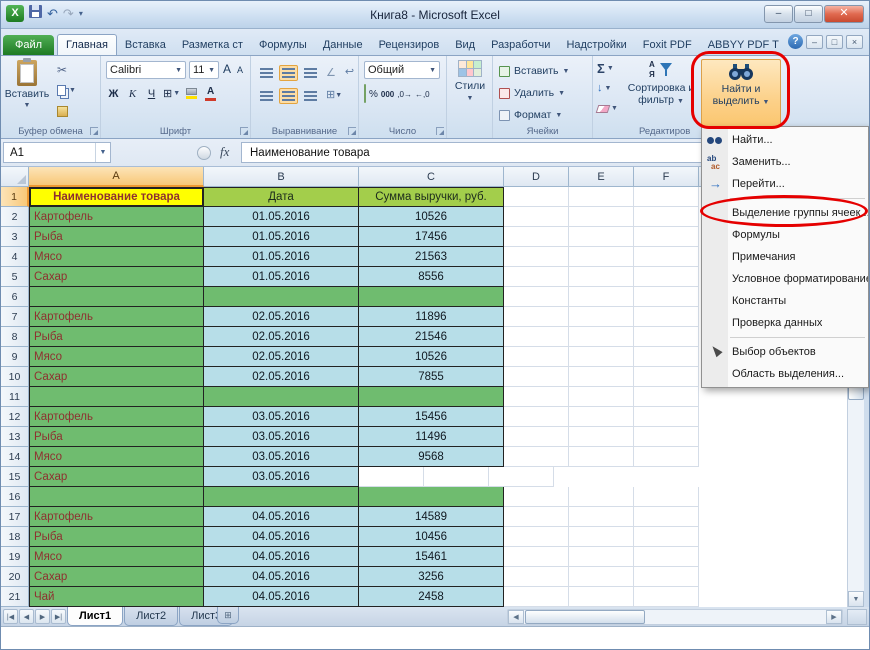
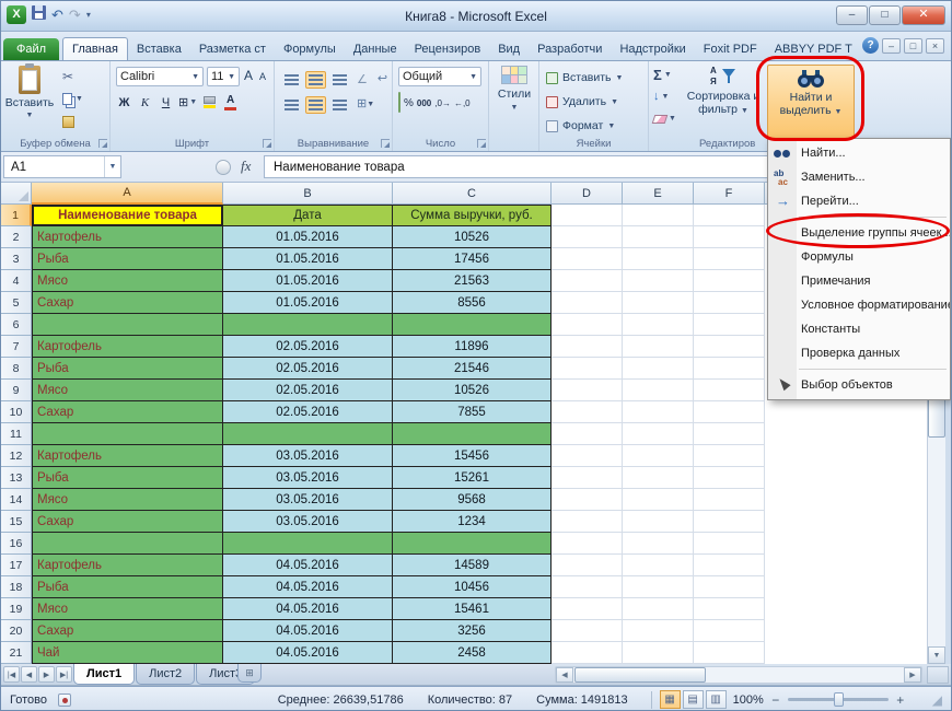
  X
  ↶
  ↷
  ▾
  Книга8 - Microsoft Excel
  –
  □
  ✕
  Файл
  Главная
  Вставка
  Разметка ст
  Формулы
  Данные
  Рецензиров
  Вид
  Разработчи
  Надстройки
  Foxit PDF
  ABBYY PDF T
  ?
  –
  □
  ×
  Вставить
  ✂
  Буфер обмена
  Calibri
  11
  А
  А
  Ж
  К
  Ч
  ⊞
  А
  Шрифт
  ∠
  ↩
  ⊞
  Выравнивание
  Общий
  %
  000
  ,0→
  ←,0
  Число
  Стили
  Вставить
  Удалить
  Формат
  Ячейки
  Σ
  ↓
  А
  Я
  Сортировка и фильтр
  Найти и выделить
  Редактиров
  A1
  fx
  Наименование товара
  A
  B
  C
  D
  E
  F
  1
  Наименование товара
  Дата
  Сумма выручки, руб.
  2
  Картофель
  01.05.2016
  10526
  3
  Рыба
  01.05.2016
  17456
  4
  Мясо
  01.05.2016
  21563
  5
  Сахар
  01.05.2016
  8556
  6
  7
  Картофель
  02.05.2016
  11896
  8
  Рыба
  02.05.2016
  21546
  9
  Мясо
  02.05.2016
  10526
  10
  Сахар
  02.05.2016
  7855
  11
  12
  Картофель
  03.05.2016
  15456
  13
  Рыба
  03.05.2016
- 11496
+ 15261
  14
  Мясо
  03.05.2016
  9568
  15
  Сахар
  03.05.2016
+ 1234
  16
  17
  Картофель
  04.05.2016
  14589
  18
  Рыба
  04.05.2016
  10456
  19
  Мясо
  04.05.2016
  15461
  20
  Сахар
  04.05.2016
  3256
  21
  Чай
  04.05.2016
  2458
  Лист1
  Лист2
  Лист
  ⊞
+ Готово
+ Среднее: 26639,51786
+ Количество: 87
+ Сумма: 1491813
+ ▦
+ ▤
+ ▥
+ 100%
+ −
+ +
+ ◢
  Найти...
  Заменить...
  Перейти...
  Выделение группы ячеек..
  Формулы
  Примечания
  Условное форматировани
  Константы
  Проверка данных
  Выбор объектов
- Область выделения...
